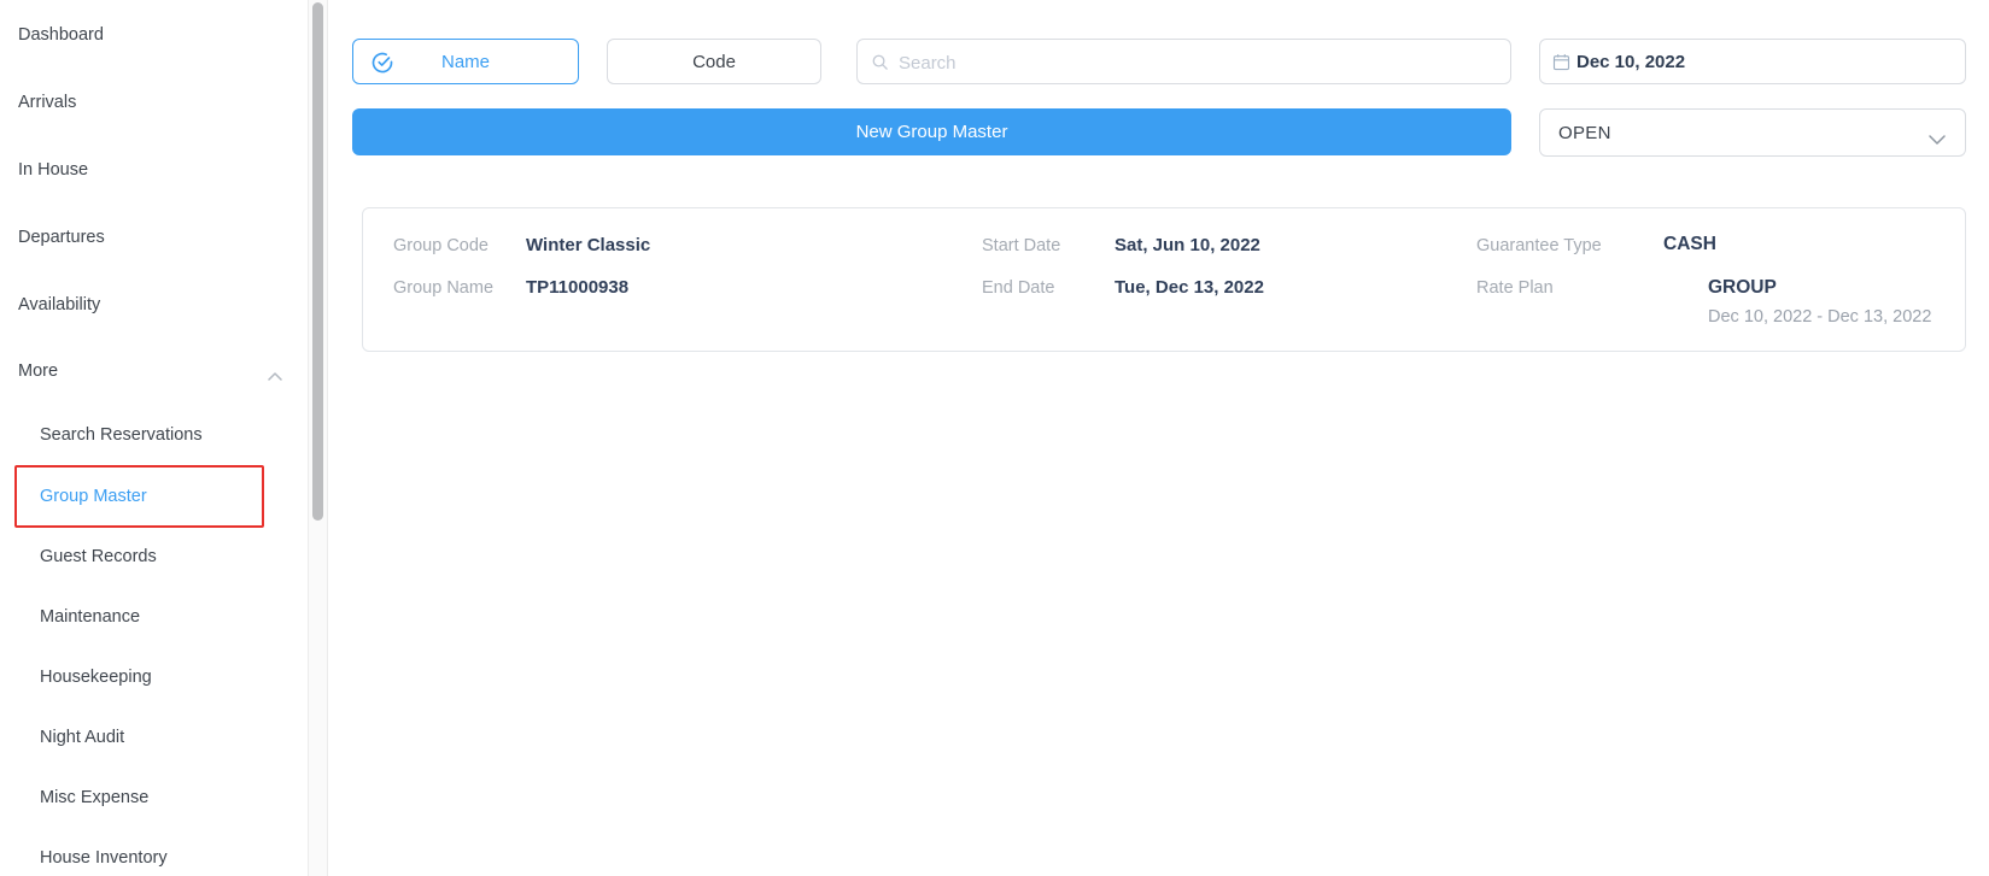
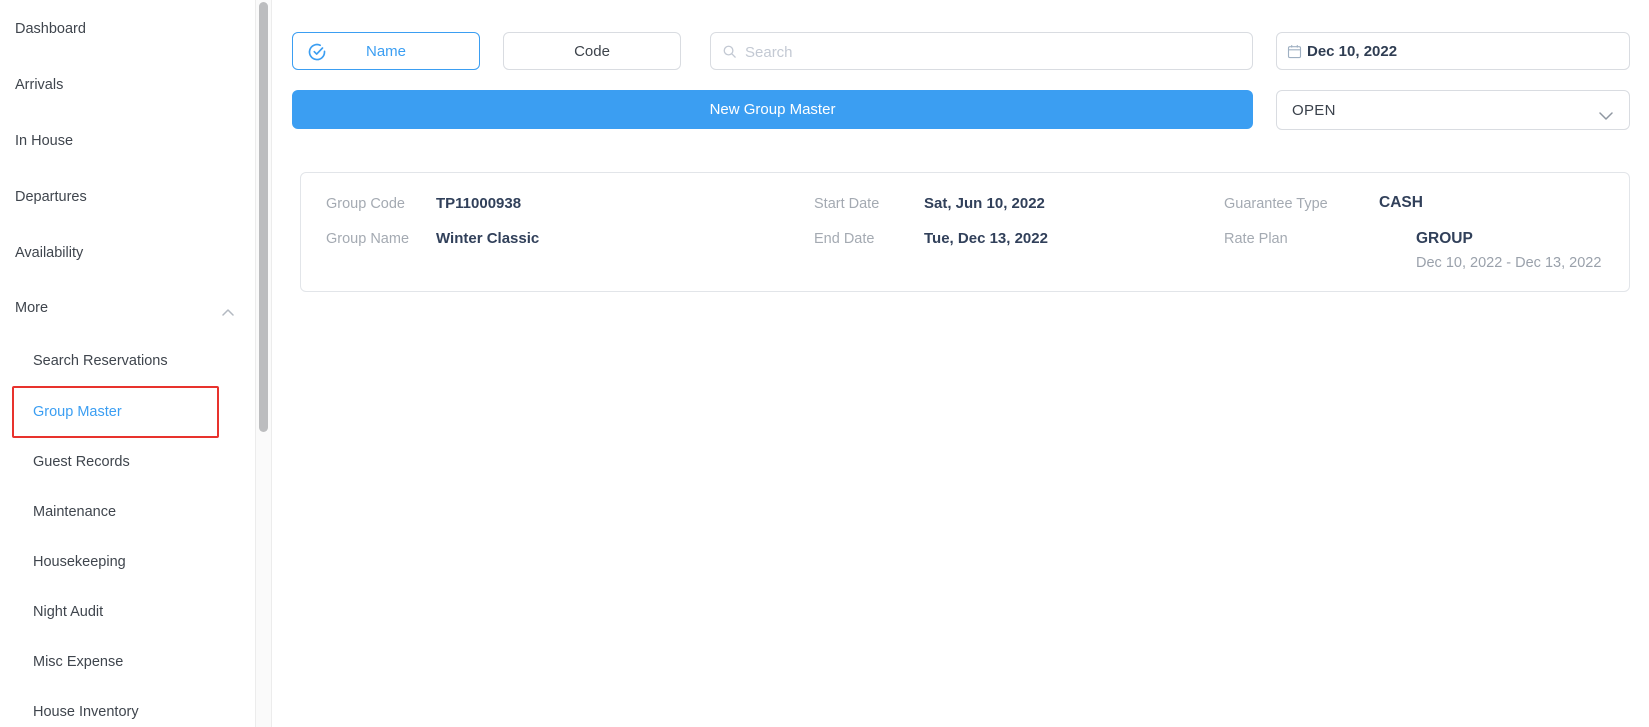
  Dashboard
  Arrivals
  In House
  Departures
  Availability
  More
  Search Reservations
  Group Master
  Guest Records
  Maintenance
  Housekeeping
  Night Audit
  Misc Expense
  House Inventory
  Name
  Code
  Search
  Dec 10, 2022
  New Group Master
  OPEN
  Group Code
- Winter Classic
+ TP11000938
  Group Name
- TP11000938
+ Winter Classic
  Start Date
  Sat, Jun 10, 2022
  End Date
  Tue, Dec 13, 2022
  Guarantee Type
  CASH
  Rate Plan
  GROUP
  Dec 10, 2022 - Dec 13, 2022
